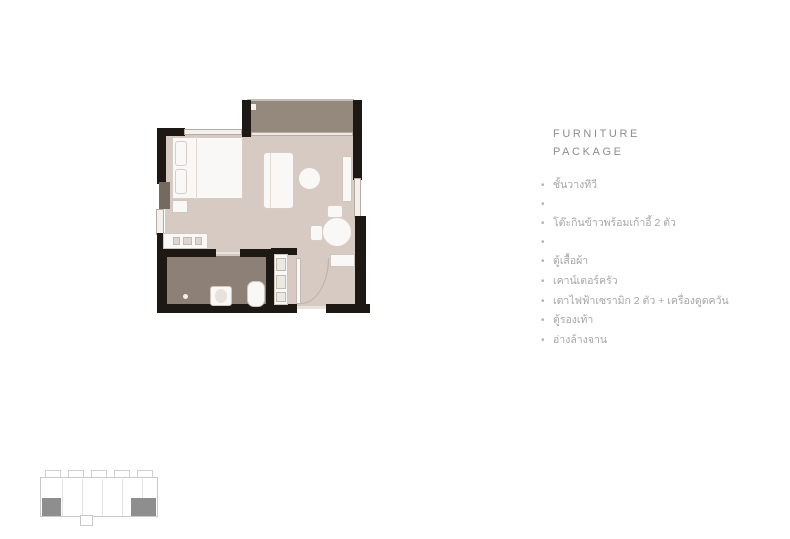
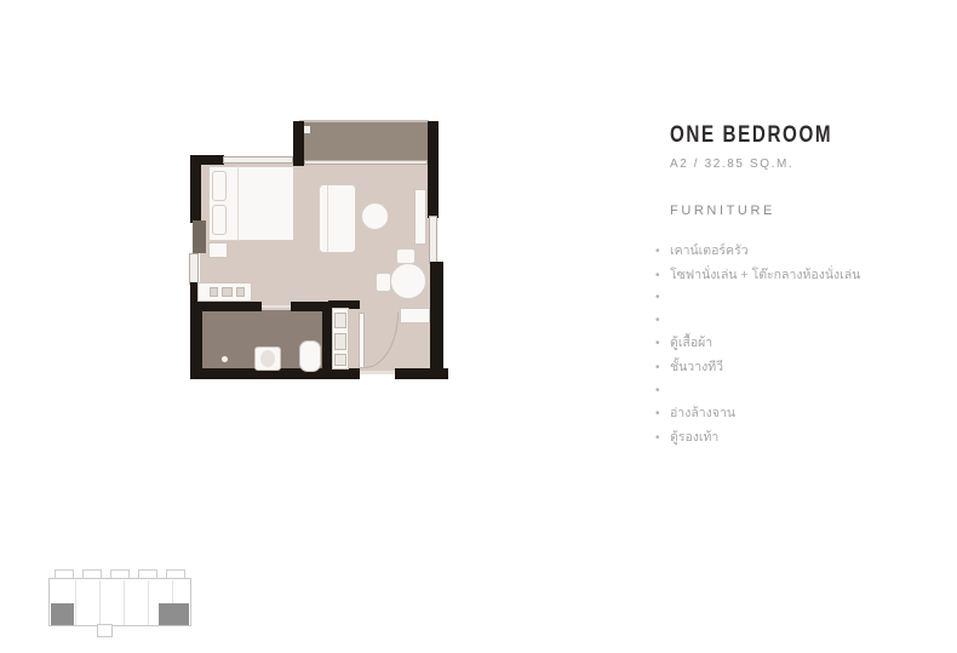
+ ONE BEDROOM
+ A2 / 32.85 SQ.M.
  FURNITURE
- PACKAGE
  •
- ชั้นวางทีวี
+ เคาน์เตอร์ครัว
  •
+ โซฟานั่งเล่น + โต๊ะกลางห้องนั่งเล่น
  •
- โต๊ะกินข้าวพร้อมเก้าอี้ 2 ตัว
  •
  •
  ตู้เสื้อผ้า
  •
- เคาน์เตอร์ครัว
+ ชั้นวางทีวี
  •
- เตาไฟฟ้าเซรามิก 2 ตัว + เครื่องดูดควัน
  •
- ตู้รองเท้า
+ อ่างล้างจาน
  •
- อ่างล้างจาน
+ ตู้รองเท้า
